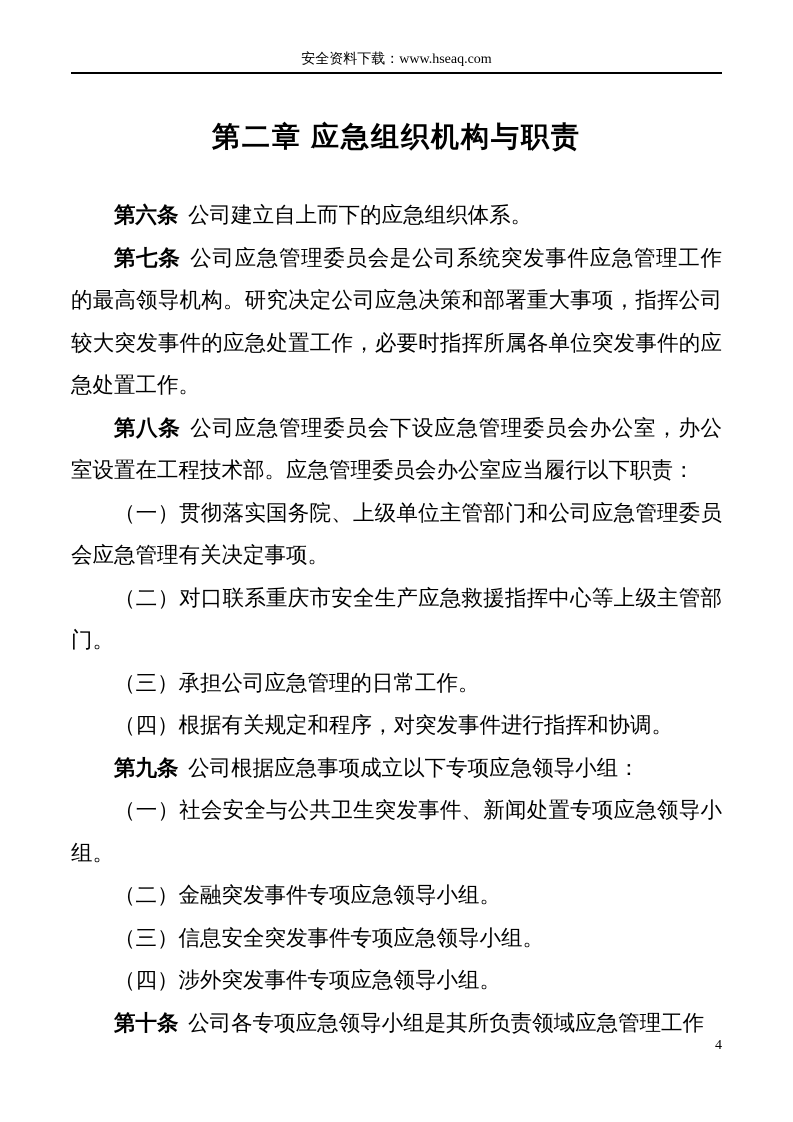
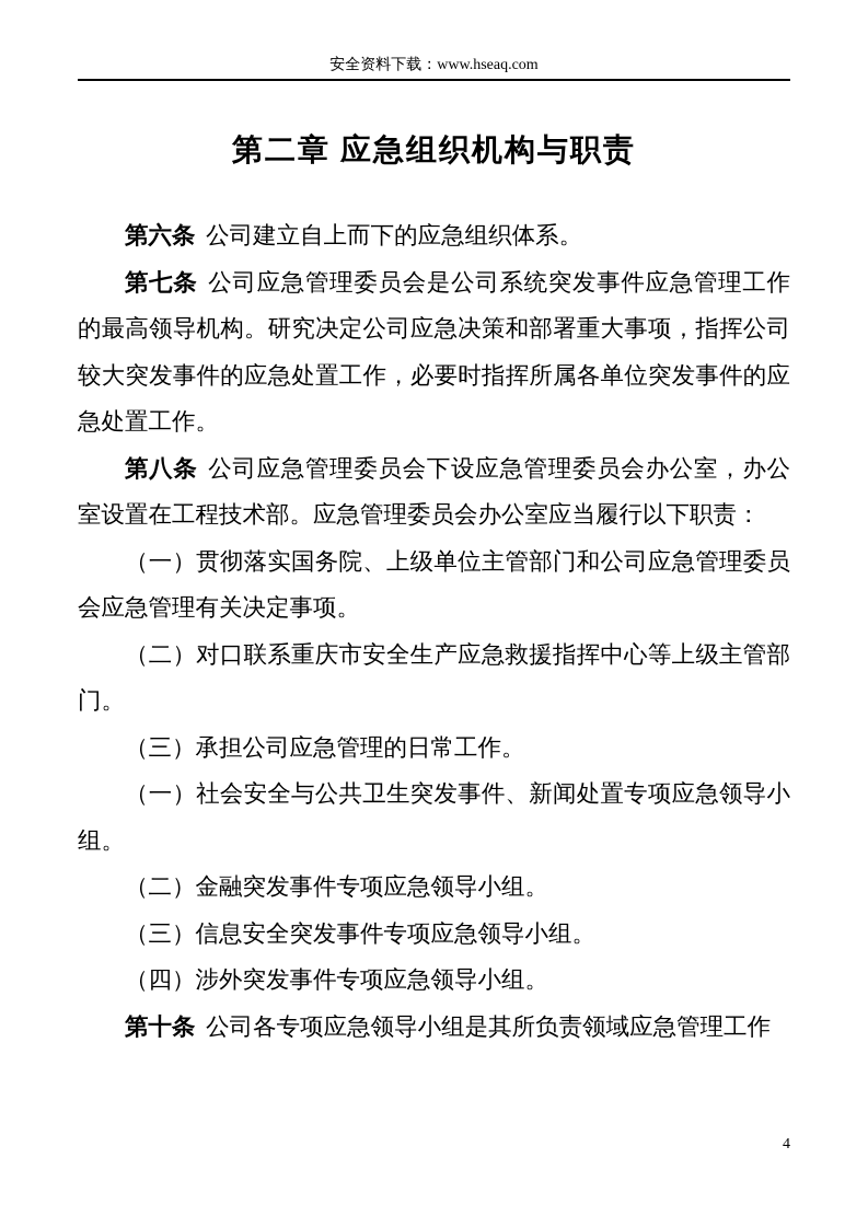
  安全资料下载：www.hseaq.com
  第二章 应急组织机构与职责
  第六条 公司建立自上而下的应急组织体系。
  第七条 公司应急管理委员会是公司系统突发事件应急管理工作的最高领导机构。研究决定公司应急决策和部署重大事项，指挥公司较大突发事件的应急处置工作，必要时指挥所属各单位突发事件的应急处置工作。
  第八条 公司应急管理委员会下设应急管理委员会办公室，办公室设置在工程技术部。应急管理委员会办公室应当履行以下职责：
  （一）贯彻落实国务院、上级单位主管部门和公司应急管理委员会应急管理有关决定事项。
  （二）对口联系重庆市安全生产应急救援指挥中心等上级主管部门。
  （三）承担公司应急管理的日常工作。
- （四）根据有关规定和程序，对突发事件进行指挥和协调。
- 第九条 公司根据应急事项成立以下专项应急领导小组：
  （一）社会安全与公共卫生突发事件、新闻处置专项应急领导小组。
  （二）金融突发事件专项应急领导小组。
  （三）信息安全突发事件专项应急领导小组。
  （四）涉外突发事件专项应急领导小组。
  第十条 公司各专项应急领导小组是其所负责领域应急管理工作
  4
